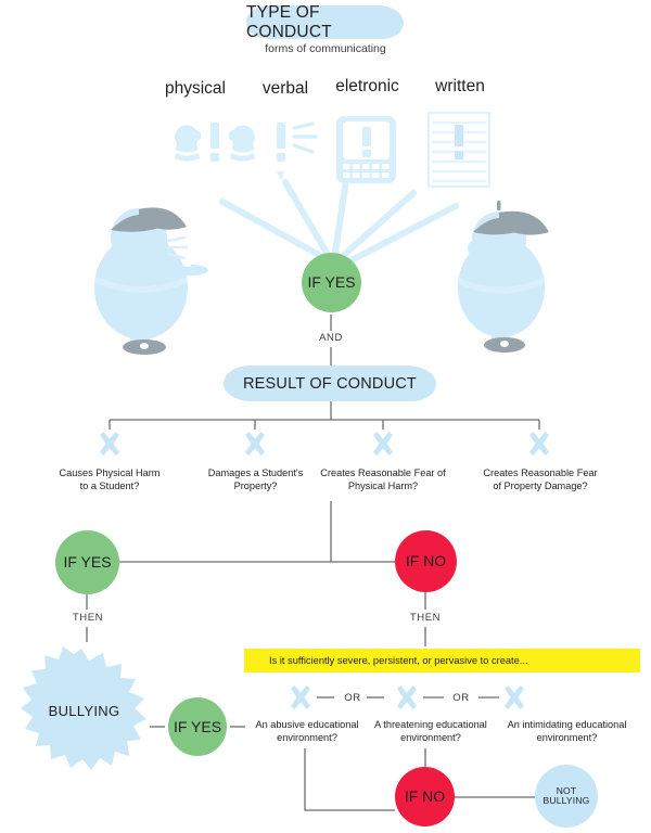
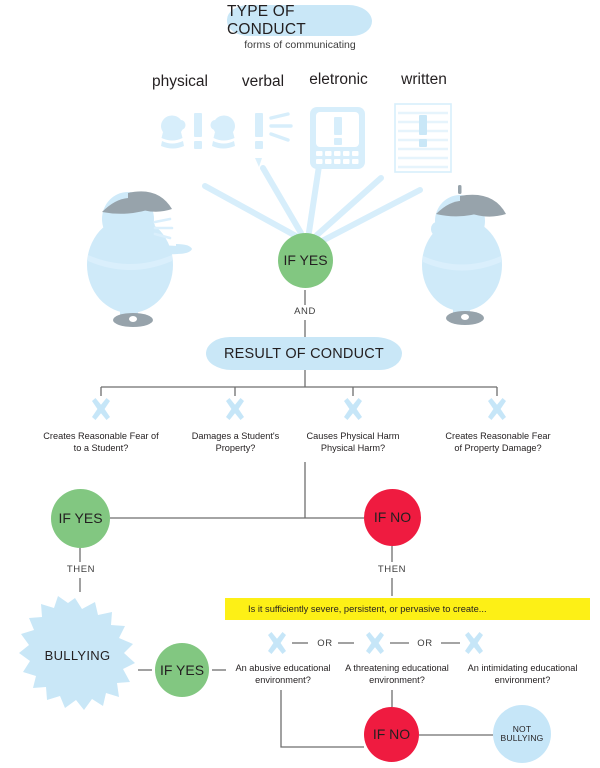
  TYPE OF CONDUCT
  forms of communicating
  physical
  verbal
  eletronic
  written
  IF YES
  AND
  RESULT OF CONDUCT
- Causes Physical Harm
+ Creates Reasonable Fear of
  to a Student?
  Damages a Student's
  Property?
- Creates Reasonable Fear of
+ Causes Physical Harm
  Physical Harm?
  Creates Reasonable Fear
  of Property Damage?
  IF YES
  IF NO
  THEN
  THEN
  Is it sufficiently severe, persistent, or pervasive to create...
  BULLYING
  IF YES
  OR
  OR
  An abusive educational
  environment?
  A threatening educational
  environment?
  An intimidating educational
  environment?
  IF NO
  NOT BULLYING
